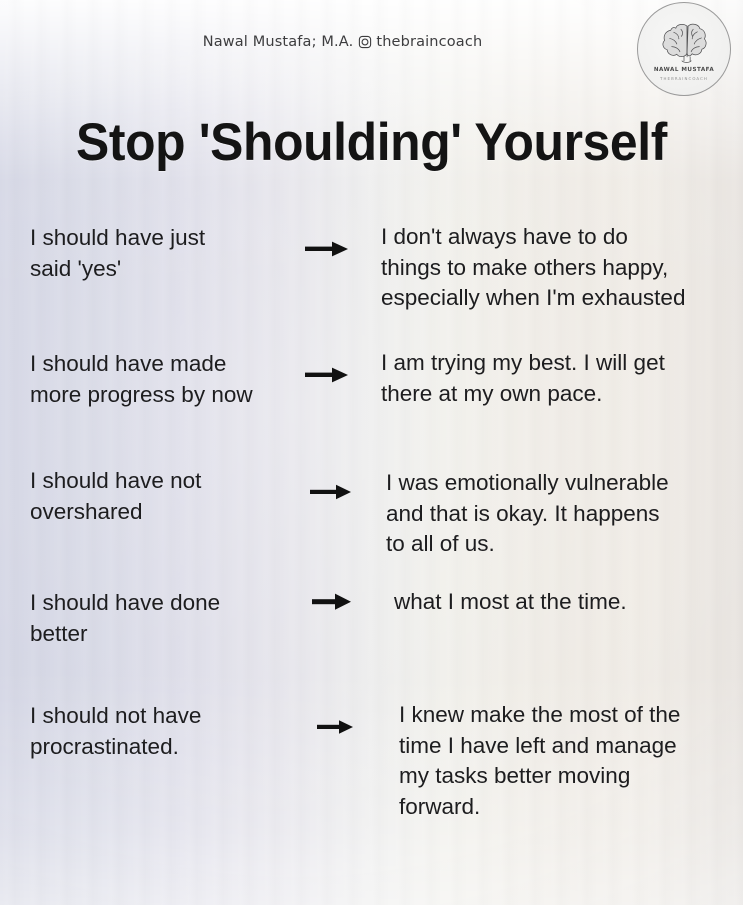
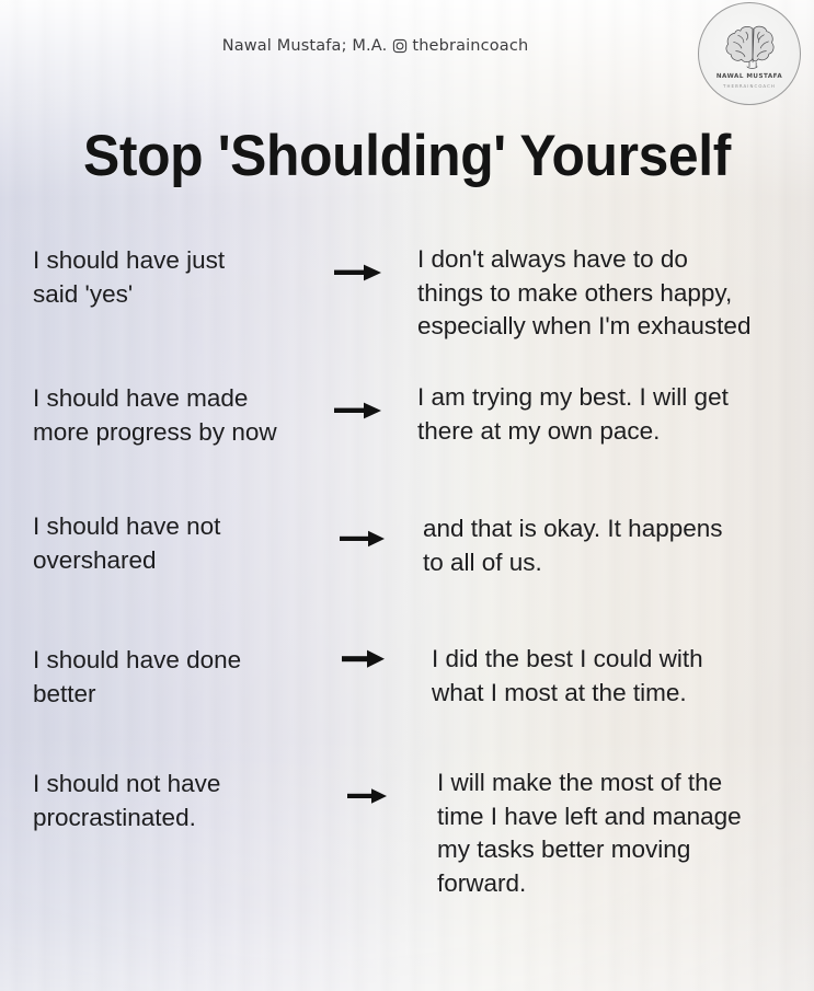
  Nawal Mustafa; M.A. thebraincoach
  Stop 'Shoulding' Yourself
  I should have just
  said 'yes'
  I don't always have to do
  things to make others happy,
  especially when I'm exhausted
  I should have made
  more progress by now
  I am trying my best. I will get
  there at my own pace.
  I should have not
  overshared
- I was emotionally vulnerable
  and that is okay. It happens
  to all of us.
  I should have done
  better
+ I did the best I could with
  what I most at the time.
  I should not have
  procrastinated.
- I knew make the most of the
+ I will make the most of the
  time I have left and manage
  my tasks better moving
  forward.
